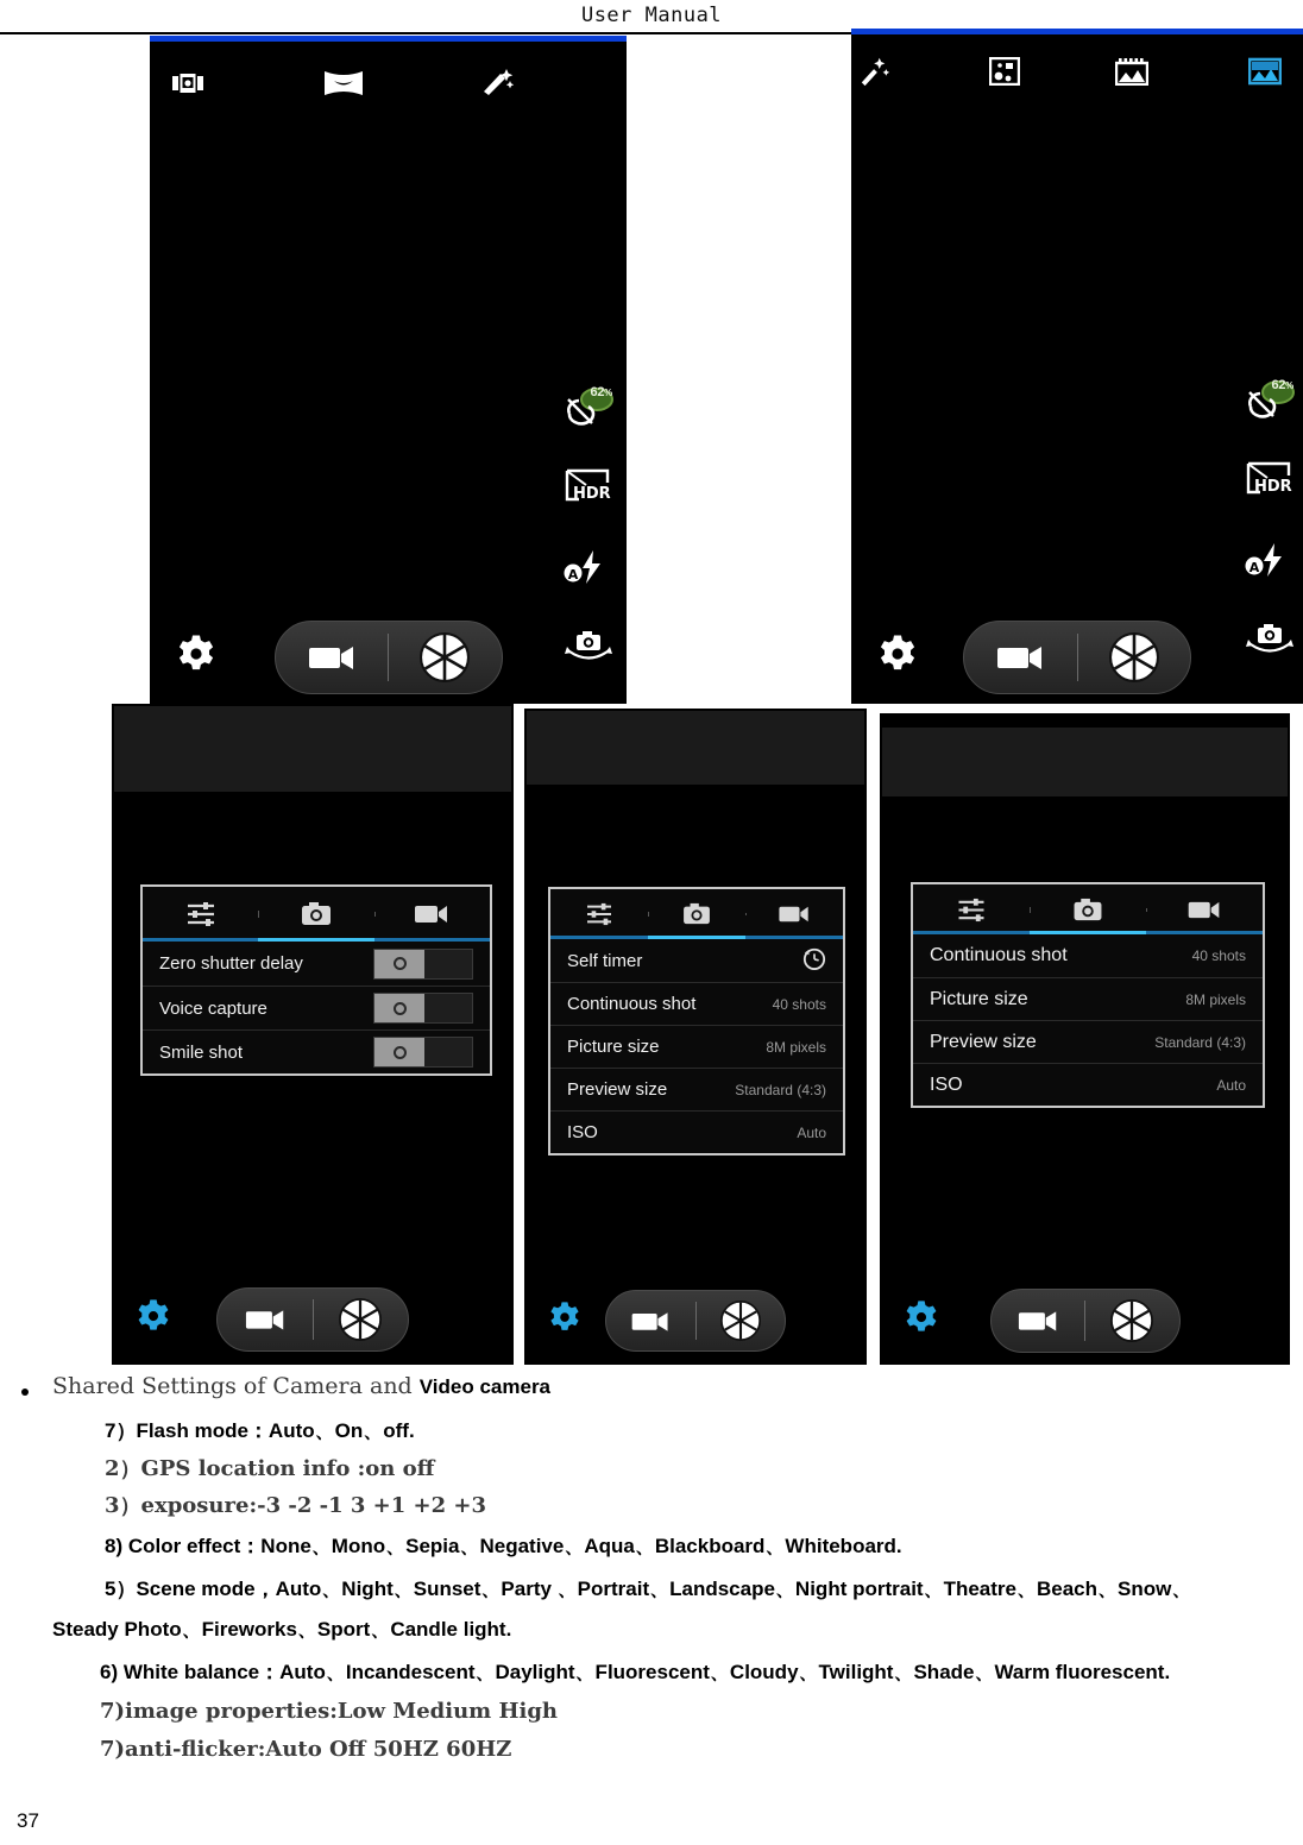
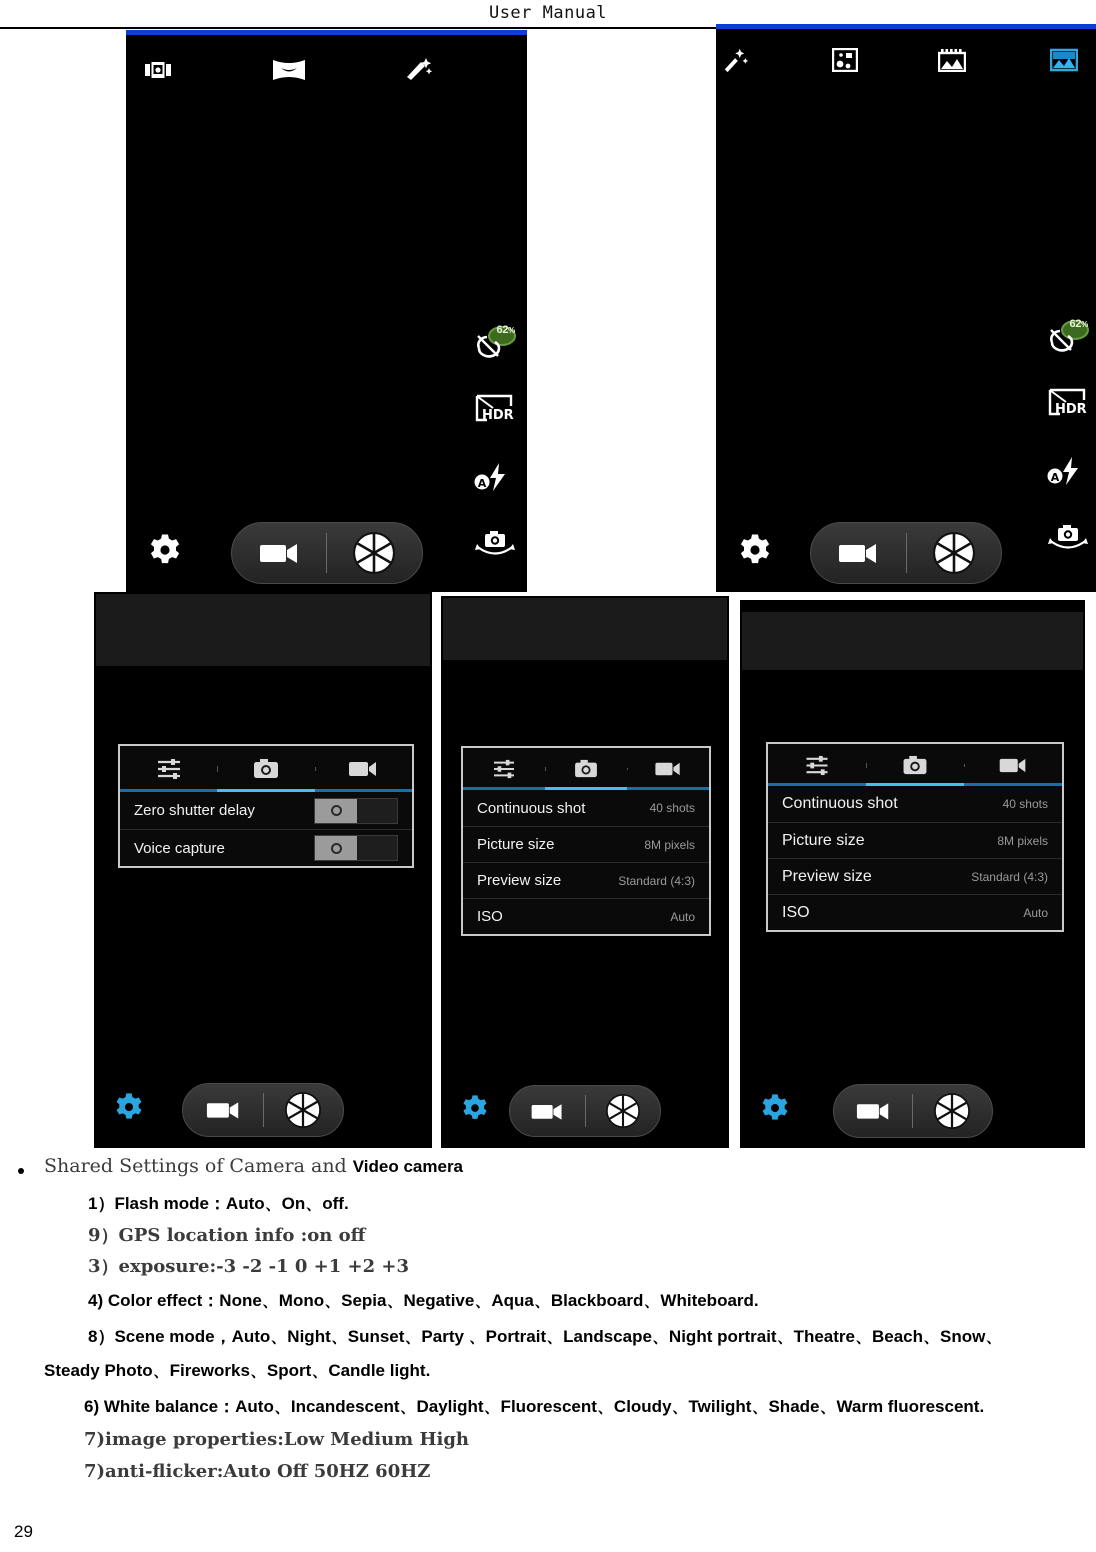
  User Manual
  62%
  HDR
  A
  62%
  HDR
  A
  Zero shutter delay
  Voice capture
- Smile shot
- Self timer
  Continuous shot
  40 shots
  Picture size
  8M pixels
  Preview size
  Standard (4:3)
  ISO
  Auto
  Continuous shot
  40 shots
  Picture size
  8M pixels
  Preview size
  Standard (4:3)
  ISO
  Auto
  Shared Settings of Camera and Video camera
- 7）Flash mode：Auto、On、off.
+ 1）Flash mode：Auto、On、off.
- 2）GPS location info :on off
+ 9）GPS location info :on off
- 3）exposure:-3 -2 -1 3 +1 +2 +3
+ 3）exposure:-3 -2 -1 0 +1 +2 +3
- 8) Color effect：None、Mono、Sepia、Negative、Aqua、Blackboard、Whiteboard.
+ 4) Color effect：None、Mono、Sepia、Negative、Aqua、Blackboard、Whiteboard.
- 5）Scene mode，Auto、Night、Sunset、Party 、Portrait、Landscape、Night portrait、Theatre、Beach、Snow、
+ 8）Scene mode，Auto、Night、Sunset、Party 、Portrait、Landscape、Night portrait、Theatre、Beach、Snow、
  Steady Photo、Fireworks、Sport、Candle light.
  6) White balance：Auto、Incandescent、Daylight、Fluorescent、Cloudy、Twilight、Shade、Warm fluorescent.
  7)image properties:Low Medium High
  7)anti-flicker:Auto Off 50HZ 60HZ
- 37
+ 29
